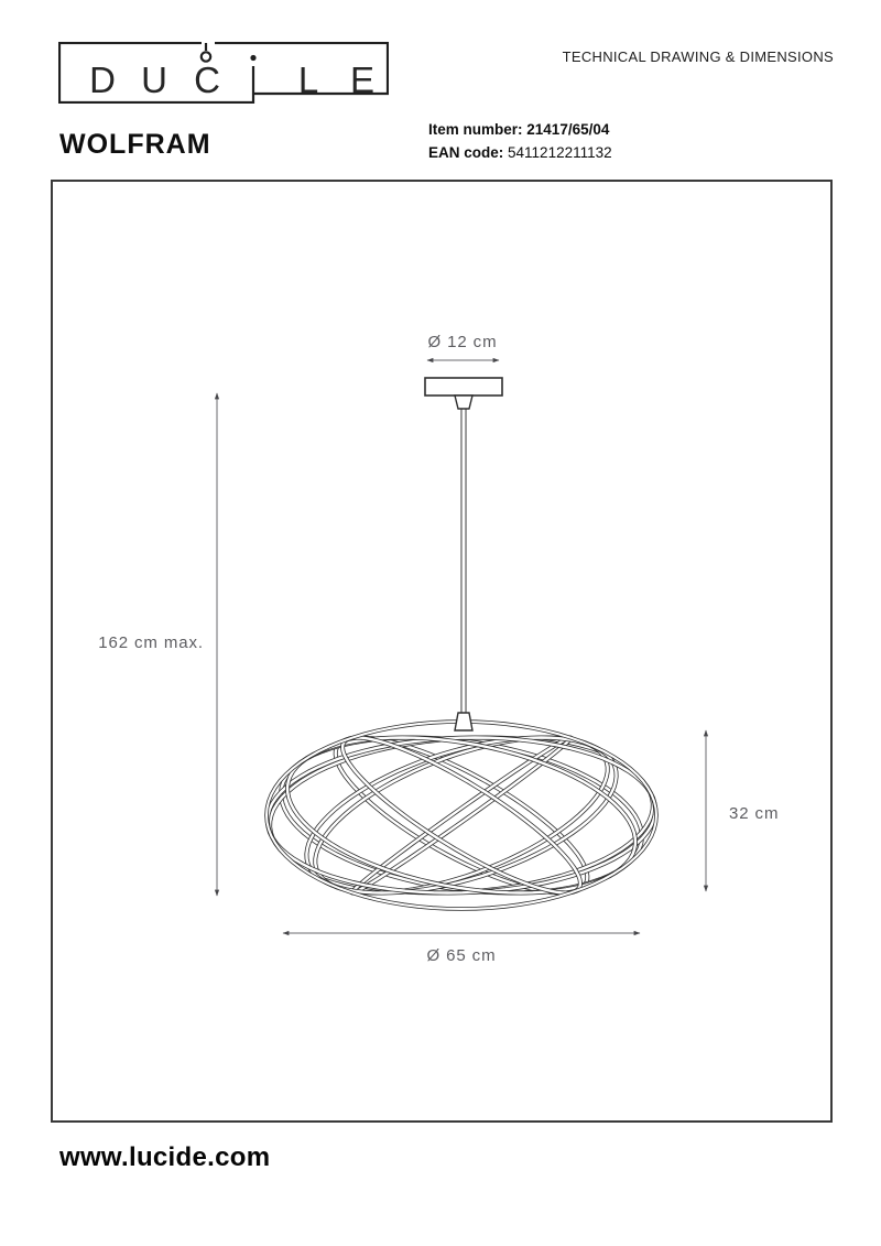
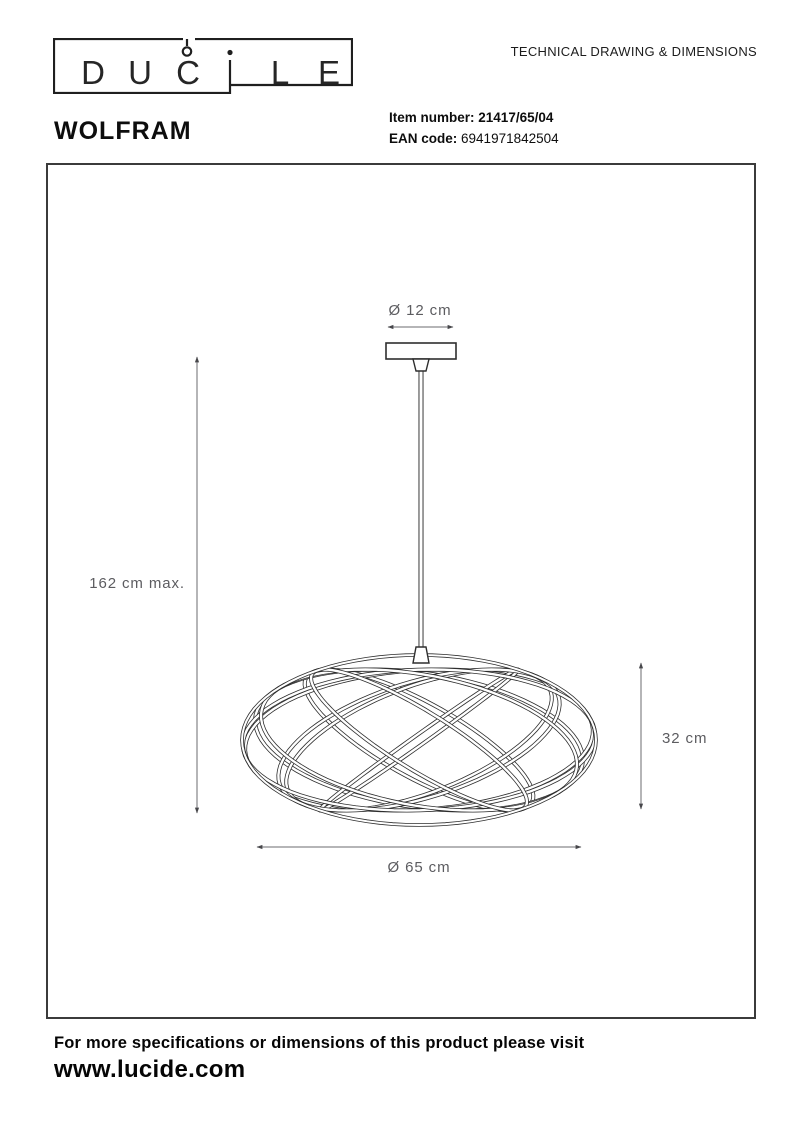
  D
  U
  C
  L
  E
  TECHNICAL DRAWING & DIMENSIONS
  WOLFRAM
  Item number: 21417/65/04
- EAN code: 5411212211132
+ EAN code: 6941971842504
  Ø 12 cm
  162 cm max.
  32 cm
  Ø 65 cm
+ For more specifications or dimensions of this product please visit
  www.lucide.com
